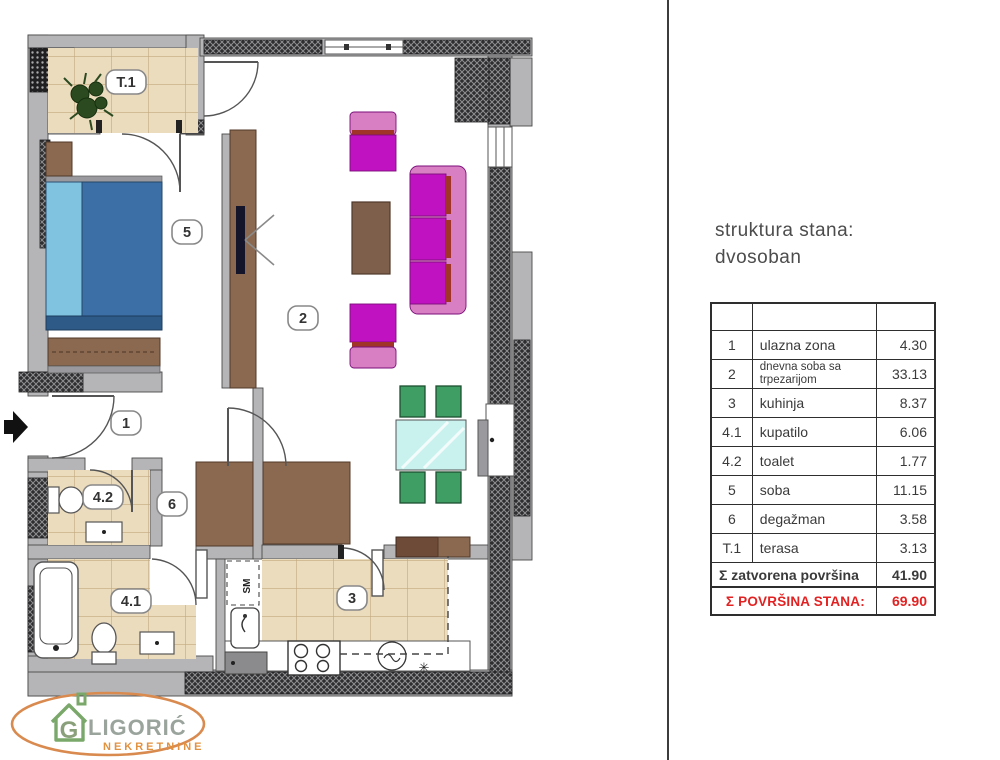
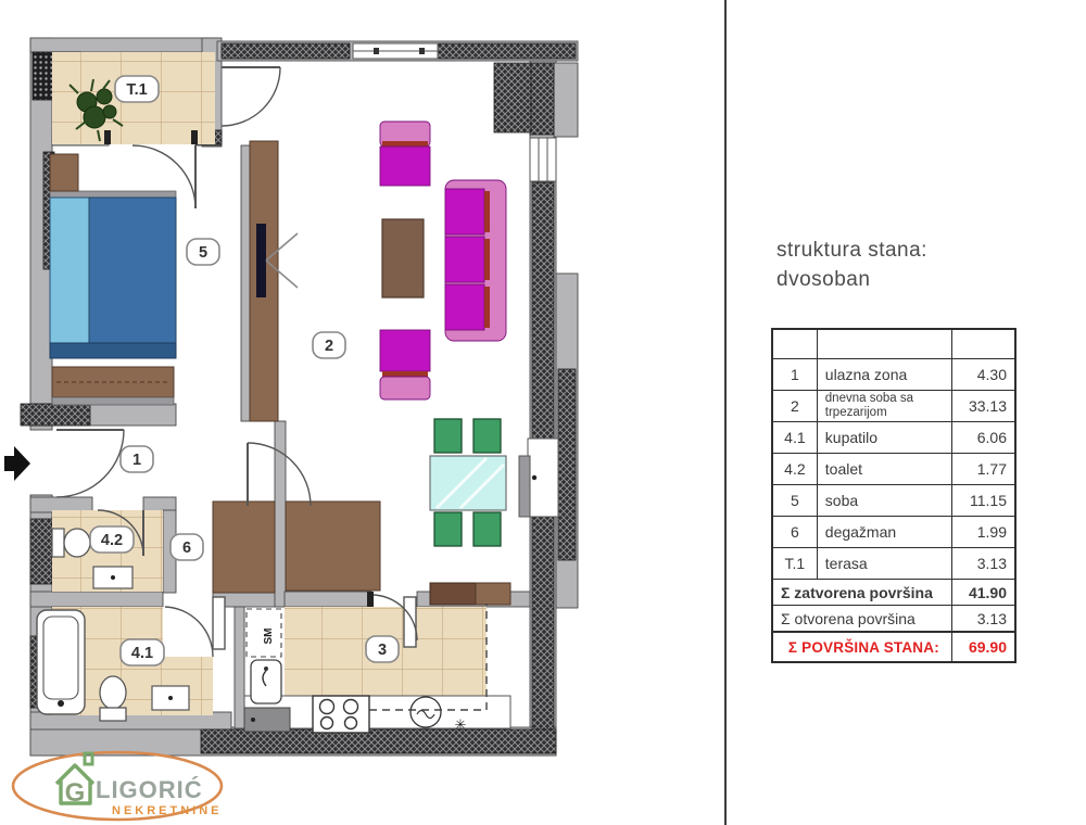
  ✳
  T.1
  5
  2
  1
  4.2
  6
  4.1
  3
  G
  LIGORIĆ
  NEKRETNINE
  struktura stana:
  dvosoban
  1	ulazna zona	4.30
  2	dnevna soba sa trpezarijom	33.13
- 3	kuhinja	8.37
  4.1	kupatilo	6.06
  4.2	toalet	1.77
  5	soba	11.15
- 6	degažman	3.58
+ 6	degažman	1.99
  T.1	terasa	3.13
  Σ zatvorena površina	41.90
+ Σ otvorena površina	3.13
  Σ POVRŠINA STANA:	69.90
